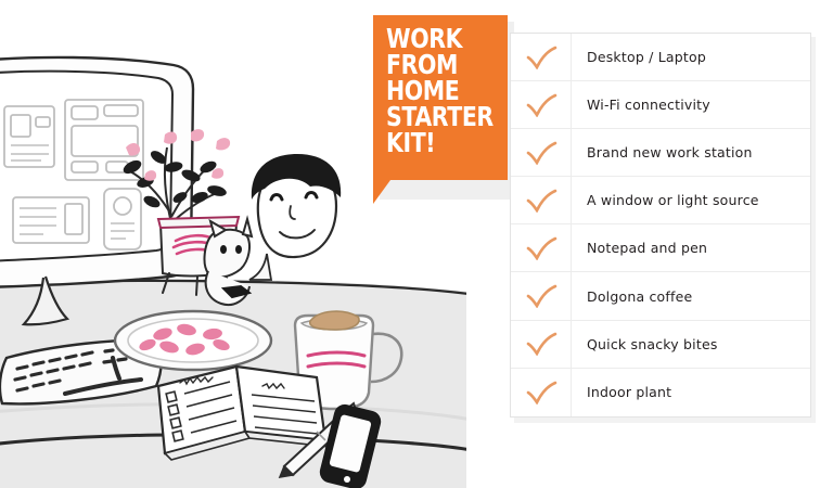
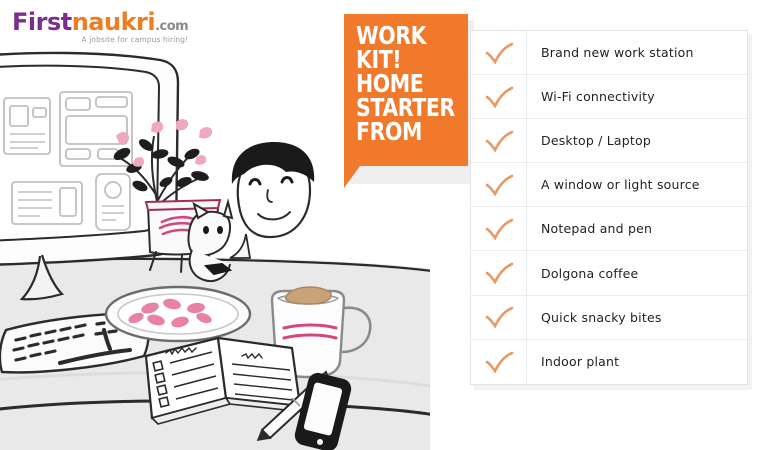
+ Firstnaukri.com
+ A jobsite for campus hiring!
  WORK
- FROM
+ KIT!
  HOME
  STARTER
- KIT!
+ FROM
- Desktop / Laptop
+ Brand new work station
  Wi-Fi connectivity
- Brand new work station
+ Desktop / Laptop
  A window or light source
  Notepad and pen
  Dolgona coffee
  Quick snacky bites
  Indoor plant
